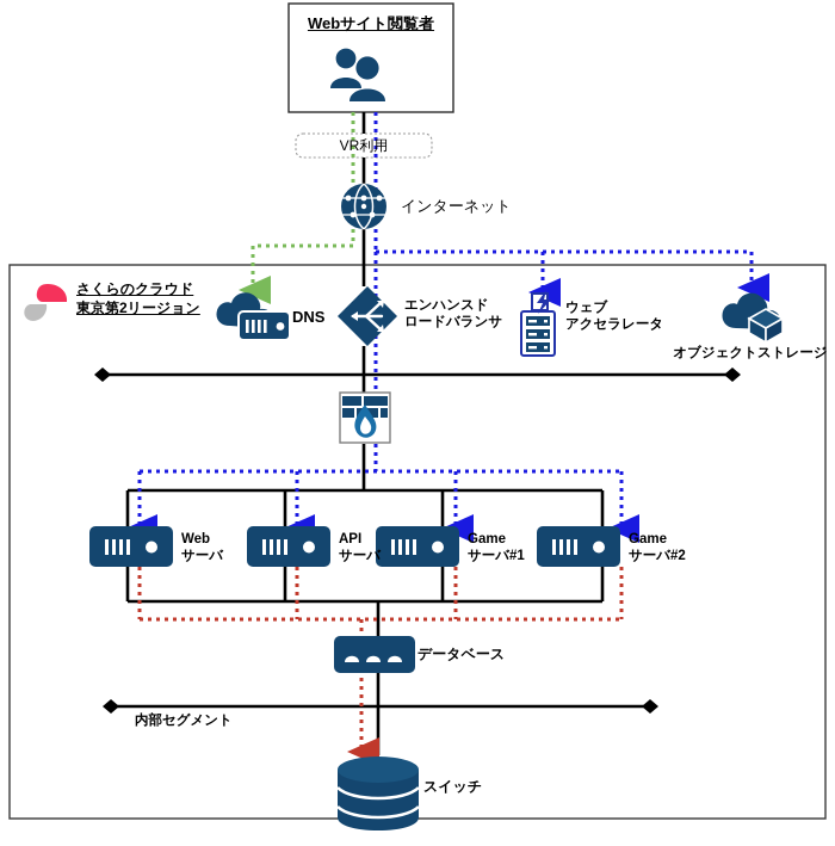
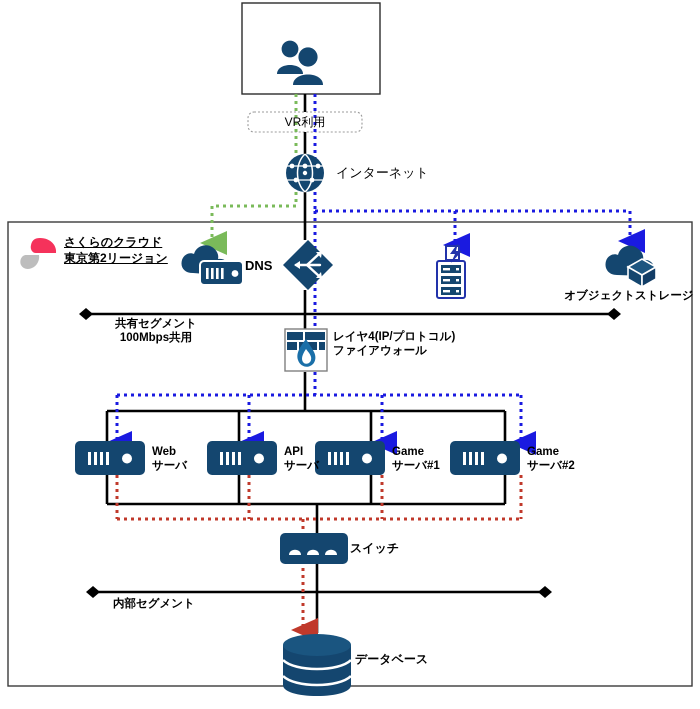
- Webサイト閲覧者
  VR利用
  インターネット
  さくらのクラウド
  東京第2リージョン
  DNS
- エンハンスド
- ロードバランサ
- ウェブ
- アクセラレータ
  オブジェクトストレージ
+ 共有セグメント
+ 100Mbps共用
+ レイヤ4(IP/プロトコル)
+ ファイアウォール
  Web
  サーバ
  API
  サーバ
  Game
  サーバ#1
  Game
  サーバ#2
- データベース
+ スイッチ
  内部セグメント
- スイッチ
+ データベース
